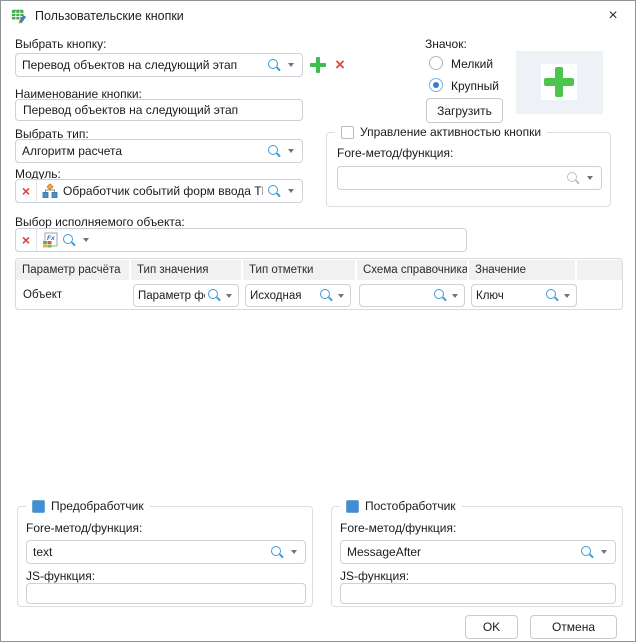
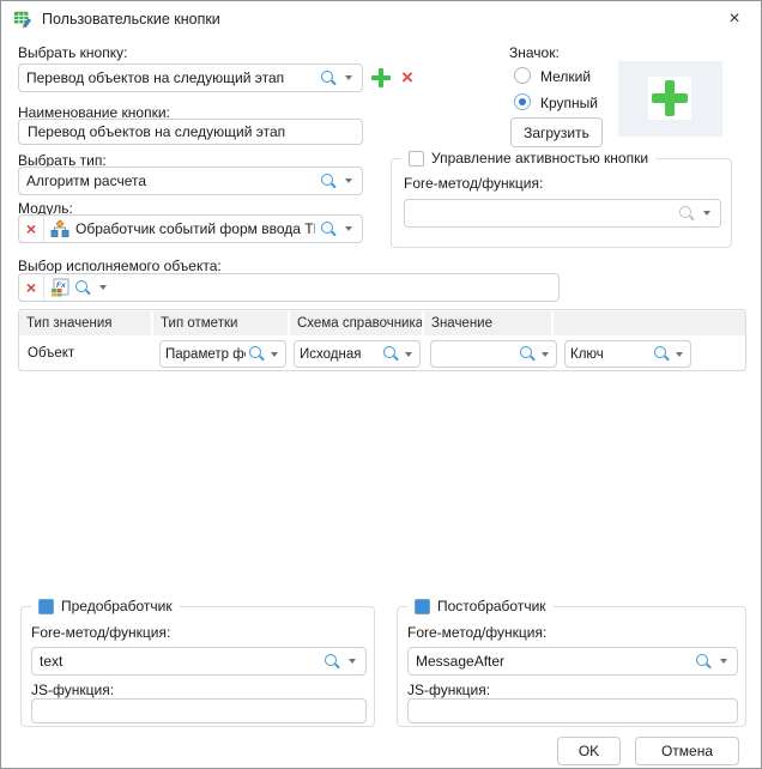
  Пользовательские кнопки
  ×
  Выбрать кнопку:
  Перевод объектов на следующий этап
  ×
  Значок:
  Мелкий
  Крупный
  Загрузить
  Наименование кнопки:
  Перевод объектов на следующий этап
  Выбрать тип:
  Алгоритм расчета
  Управление активностью кнопки
  Fore-метод/функция:
  Модуль:
  ×
  Обработчик событий форм ввода Т
  Выбор исполняемого объекта:
  ×
- Параметр расчёта
  Тип значения
  Тип отметки
  Схема справочника
  Значение
  Объект
  Параметр ф
  Исходная
  Ключ
  Предобработчик
  Fore-метод/функция:
  text
  JS-функция:
  Постобработчик
  Fore-метод/функция:
  MessageAfter
  JS-функция:
  OK
  Отмена
